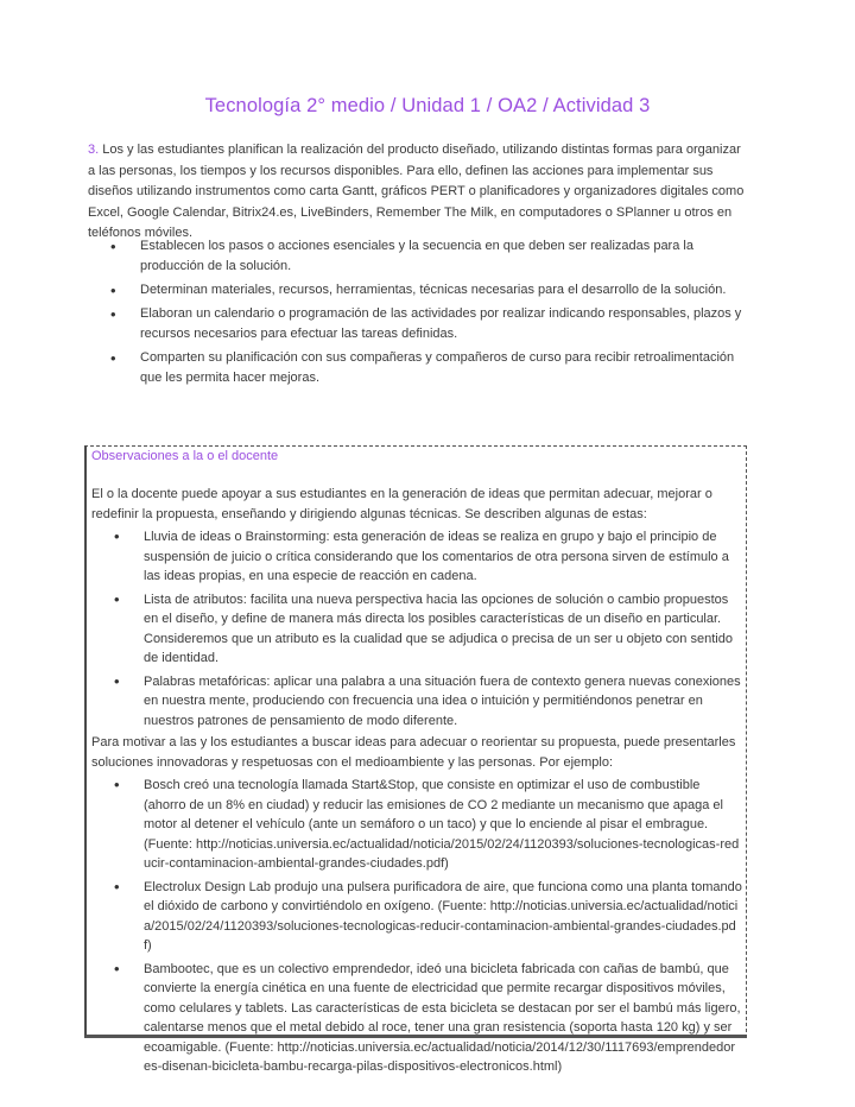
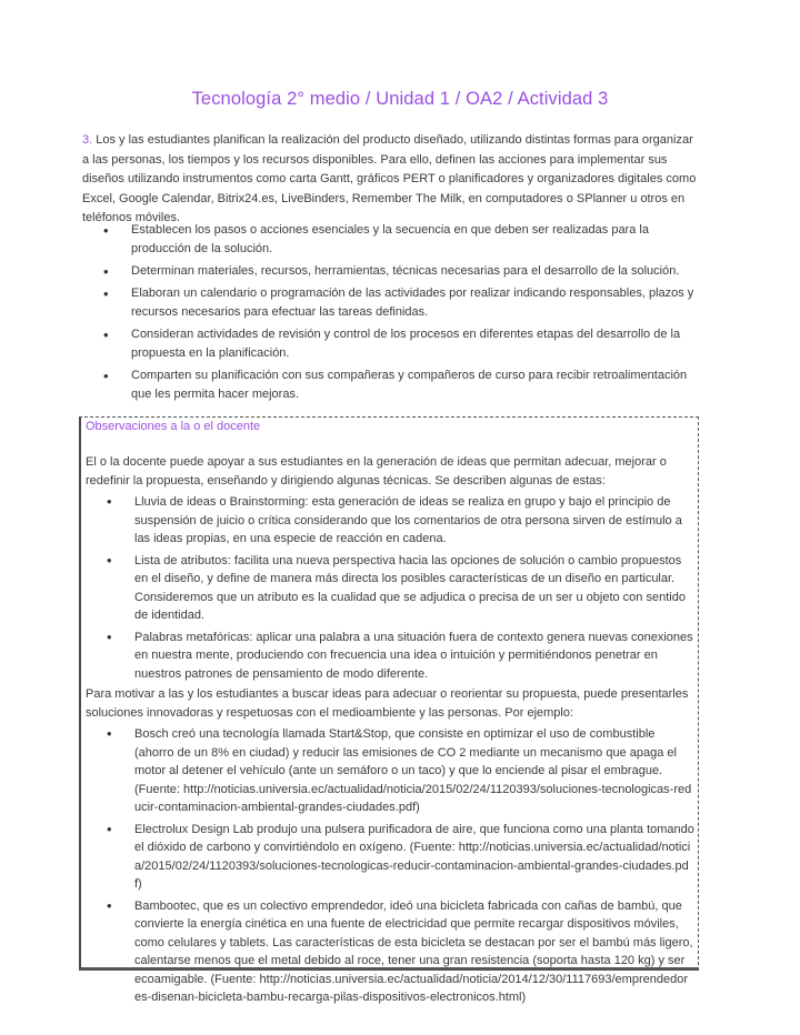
  Tecnología 2° medio / Unidad 1 / OA2 / Actividad 3
  3. Los y las estudiantes planifican la realización del producto diseñado, utilizando distintas formas para organizar a las personas, los tiempos y los recursos disponibles. Para ello, definen las acciones para implementar sus diseños utilizando instrumentos como carta Gantt, gráficos PERT o planificadores y organizadores digitales como Excel, Google Calendar, Bitrix24.es, LiveBinders, Remember The Milk, en computadores o SPlanner u otros en teléfonos móviles.
  Establecen los pasos o acciones esenciales y la secuencia en que deben ser realizadas para la producción de la solución.
  Determinan materiales, recursos, herramientas, técnicas necesarias para el desarrollo de la solución.
  Elaboran un calendario o programación de las actividades por realizar indicando responsables, plazos y recursos necesarios para efectuar las tareas definidas.
+ Consideran actividades de revisión y control de los procesos en diferentes etapas del desarrollo de la propuesta en la planificación.
  Comparten su planificación con sus compañeras y compañeros de curso para recibir retroalimentación que les permita hacer mejoras.
  Observaciones a la o el docente
  El o la docente puede apoyar a sus estudiantes en la generación de ideas que permitan adecuar, mejorar o redefinir la propuesta, enseñando y dirigiendo algunas técnicas. Se describen algunas de estas:
  Lluvia de ideas o Brainstorming: esta generación de ideas se realiza en grupo y bajo el principio de suspensión de juicio o crítica considerando que los comentarios de otra persona sirven de estímulo a las ideas propias, en una especie de reacción en cadena.
  Lista de atributos: facilita una nueva perspectiva hacia las opciones de solución o cambio propuestos en el diseño, y define de manera más directa los posibles características de un diseño en particular. Consideremos que un atributo es la cualidad que se adjudica o precisa de un ser u objeto con sentido de identidad.
  Palabras metafóricas: aplicar una palabra a una situación fuera de contexto genera nuevas conexiones en nuestra mente, produciendo con frecuencia una idea o intuición y permitiéndonos penetrar en nuestros patrones de pensamiento de modo diferente.
  Para motivar a las y los estudiantes a buscar ideas para adecuar o reorientar su propuesta, puede presentarles soluciones innovadoras y respetuosas con el medioambiente y las personas. Por ejemplo:
  Bosch creó una tecnología llamada Start&Stop, que consiste en optimizar el uso de combustible (ahorro de un 8% en ciudad) y reducir las emisiones de CO 2 mediante un mecanismo que apaga el motor al detener el vehículo (ante un semáforo o un taco) y que lo enciende al pisar el embrague. (Fuente: http://noticias.universia.ec/actualidad/noticia/2015/02/24/1120393/soluciones-tecnologicas-reducir-contaminacion-ambiental-grandes-ciudades.pdf)
  Electrolux Design Lab produjo una pulsera purificadora de aire, que funciona como una planta tomando el dióxido de carbono y convirtiéndolo en oxígeno. (Fuente: http://noticias.universia.ec/actualidad/noticia/2015/02/24/1120393/soluciones-tecnologicas-reducir-contaminacion-ambiental-grandes-ciudades.pdf)
  Bambootec, que es un colectivo emprendedor, ideó una bicicleta fabricada con cañas de bambú, que convierte la energía cinética en una fuente de electricidad que permite recargar dispositivos móviles, como celulares y tablets. Las características de esta bicicleta se destacan por ser el bambú más ligero, calentarse menos que el metal debido al roce, tener una gran resistencia (soporta hasta 120 kg) y ser ecoamigable. (Fuente: http://noticias.universia.ec/actualidad/noticia/2014/12/30/1117693/emprendedores-disenan-bicicleta-bambu-recarga-pilas-dispositivos-electronicos.html)
